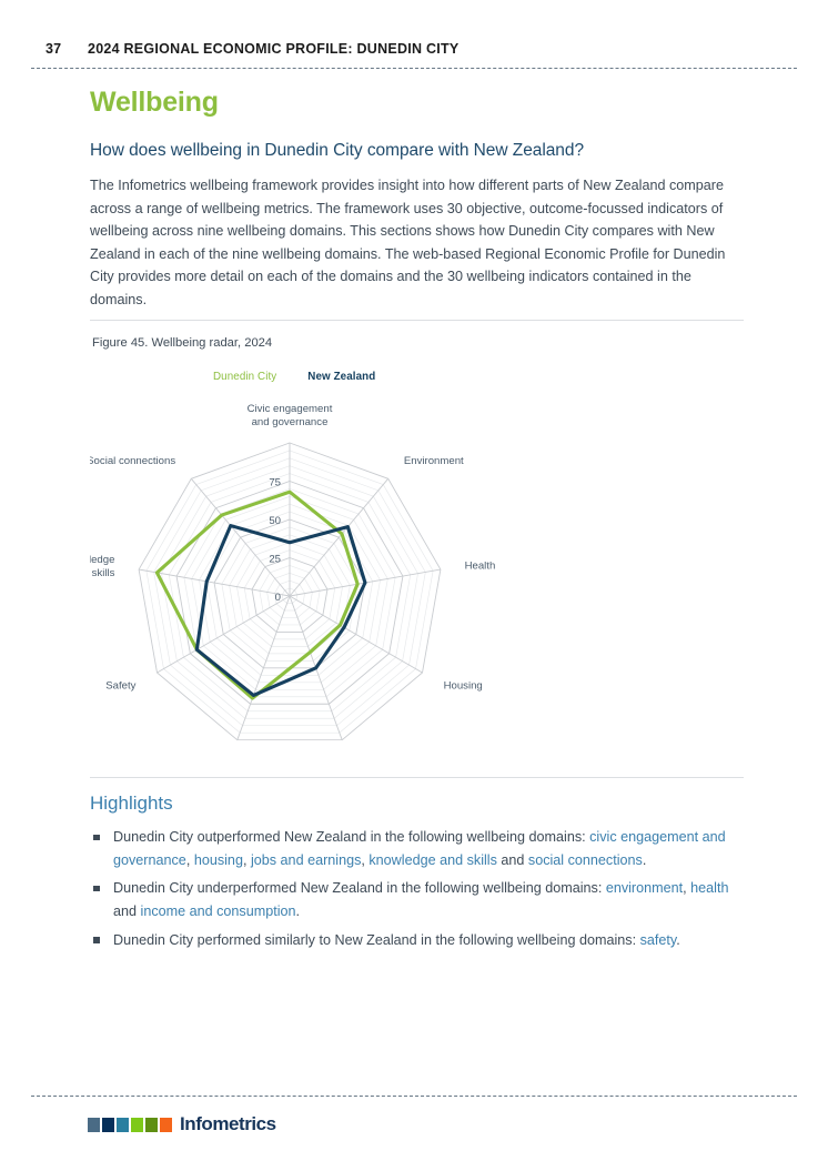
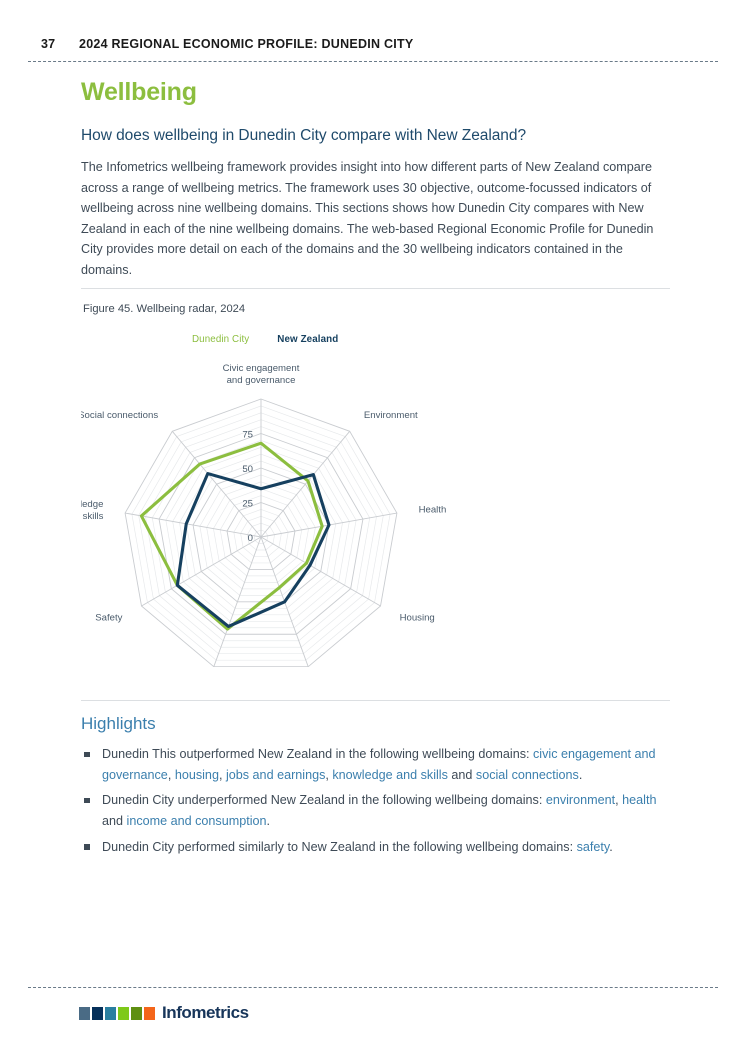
  37
  2024 REGIONAL ECONOMIC PROFILE: DUNEDIN CITY
  Wellbeing
  How does wellbeing in Dunedin City compare with New Zealand?
  The Infometrics wellbeing framework provides insight into how different parts of New Zealand compare across a range of wellbeing metrics. The framework uses 30 objective, outcome-focussed indicators of wellbeing across nine wellbeing domains. This sections shows how Dunedin City compares with New Zealand in each of the nine wellbeing domains. The web-based Regional Economic Profile for Dunedin City provides more detail on each of the domains and the 30 wellbeing indicators contained in the domains.
  Figure 45. Wellbeing radar, 2024
  Dunedin City
  New Zealand
  0
  25
  50
  75
  Civic engagement and governance
  Environment
  Health
  Housing
  Safety
  Social connections
  Highlights
- Dunedin City outperformed New Zealand in the following wellbeing domains: civic engagement and governance, housing, jobs and earnings, knowledge and skills and social connections.
+ Dunedin This outperformed New Zealand in the following wellbeing domains: civic engagement and governance, housing, jobs and earnings, knowledge and skills and social connections.
  Dunedin City underperformed New Zealand in the following wellbeing domains: environment, health and income and consumption.
  Dunedin City performed similarly to New Zealand in the following wellbeing domains: safety.
  Infometrics
